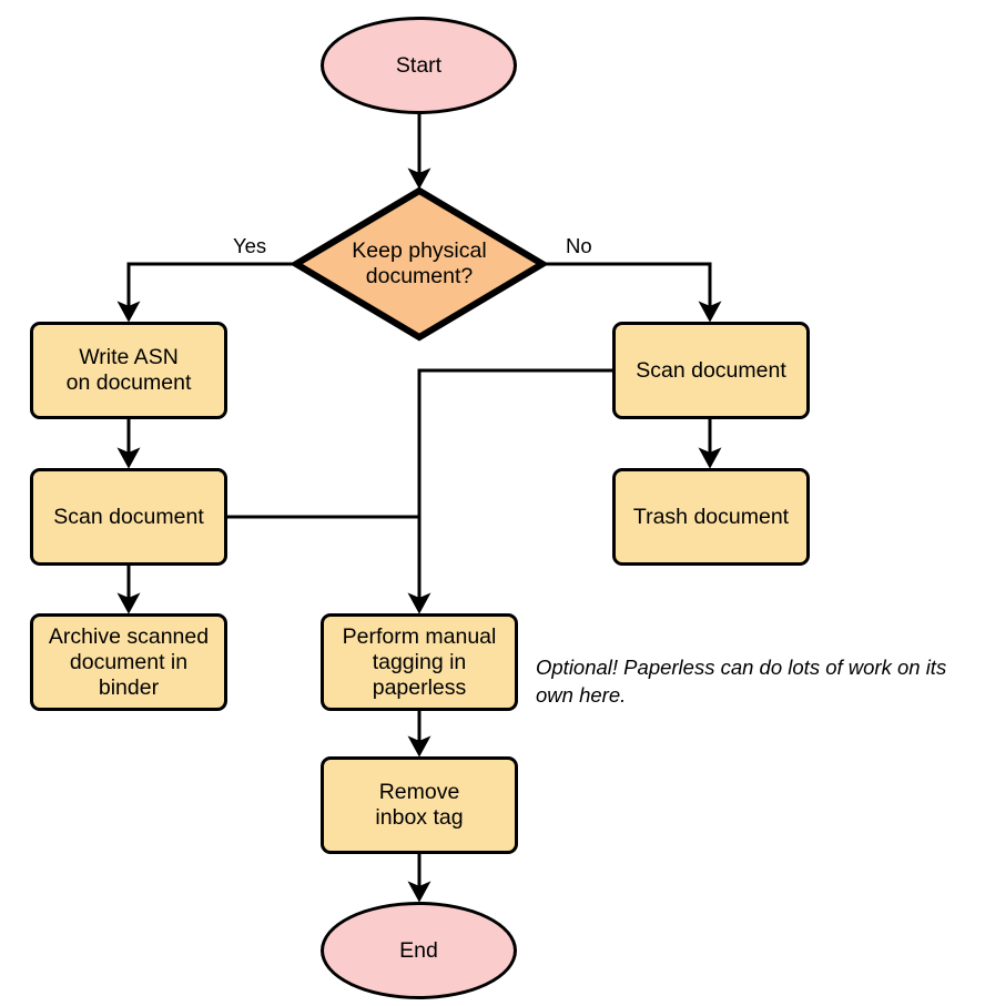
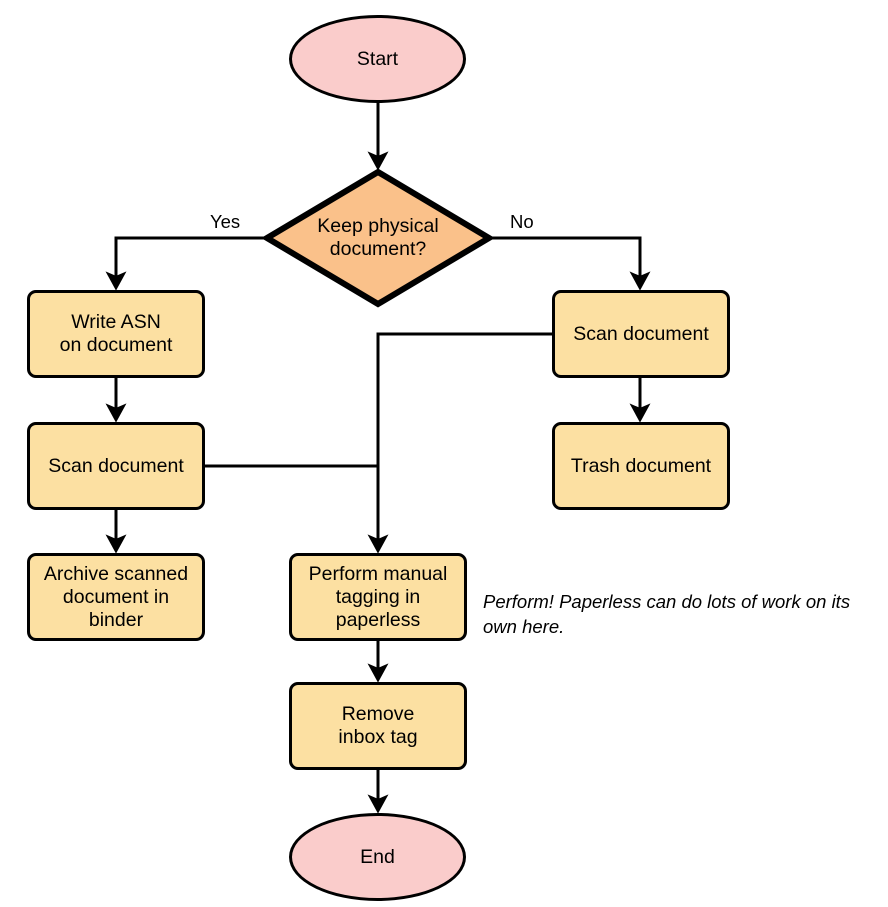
  Start
  Keep physical
  document?
  Yes
  No
  Write ASN
  on document
  Scan document
  Archive scanned
  document in
  binder
  Scan document
  Trash document
  Perform manual
  tagging in
  paperless
  Remove
  inbox tag
  End
- Optional! Paperless can do lots of work on its own here.
+ Perform! Paperless can do lots of work on its own here.
